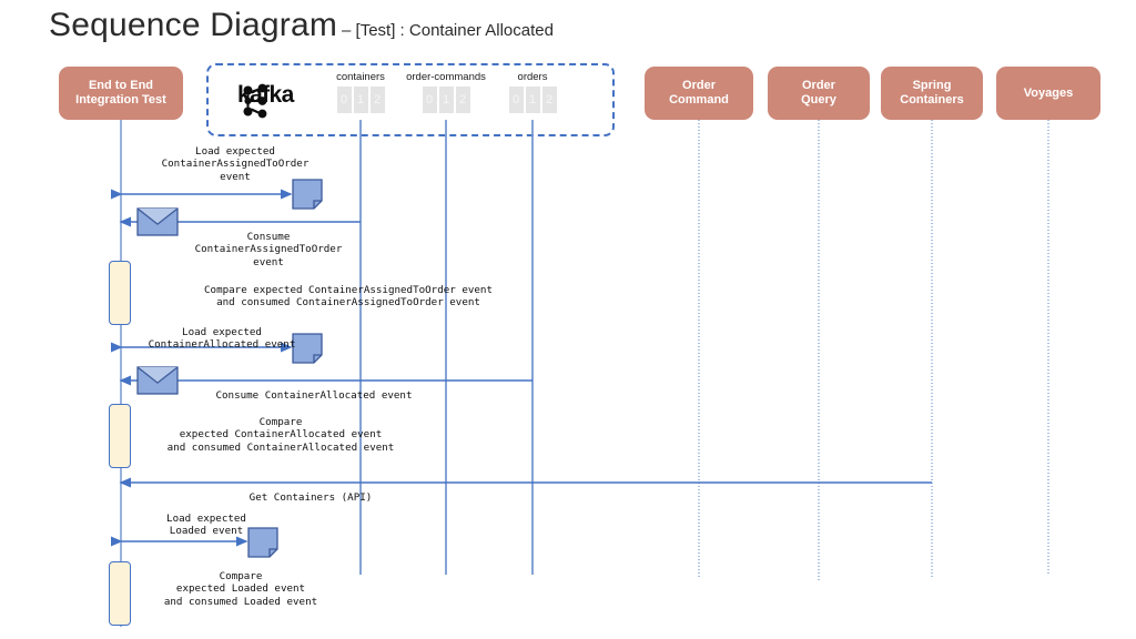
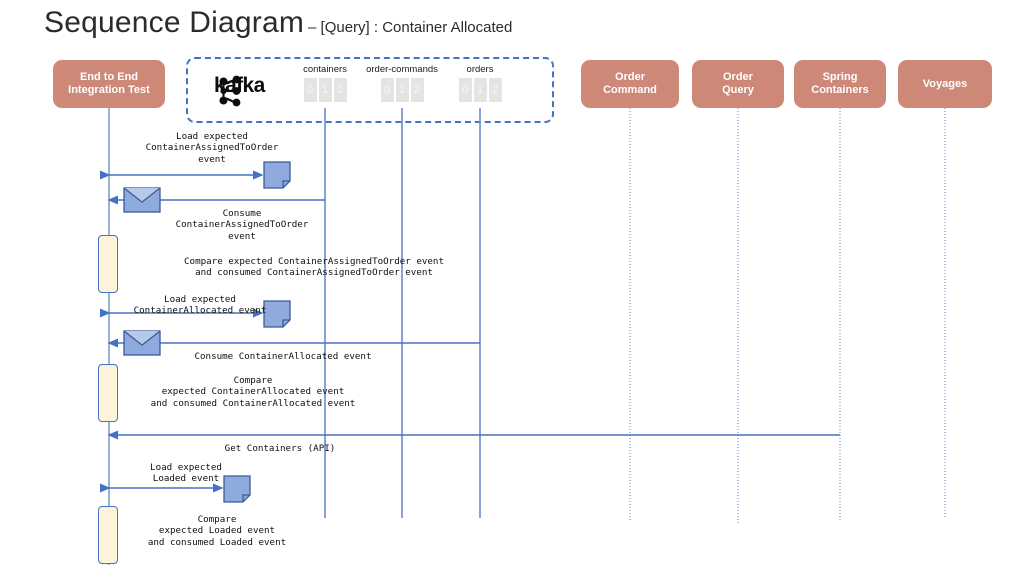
- Sequence Diagram – [Test] : Container Allocated
+ Sequence Diagram – [Query] : Container Allocated
  kafka
  End to End
  Integration Test
  Order
  Command
  Order
  Query
  Spring
  Containers
  Voyages
  containers
  order-commands
  orders
  Load expected
  ContainerAssignedToOrder
  event
  Consume
  ContainerAssignedToOrder
  event
  Compare expected ContainerAssignedToOrder event
  and consumed ContainerAssignedToOrder event
  Load expected
  ContainerAllocated event
  Consume ContainerAllocated event
  Compare
  expected ContainerAllocated event
  and consumed ContainerAllocated event
  Get Containers (API)
  Load expected
  Loaded event
  Compare
  expected Loaded event
  and consumed Loaded event
